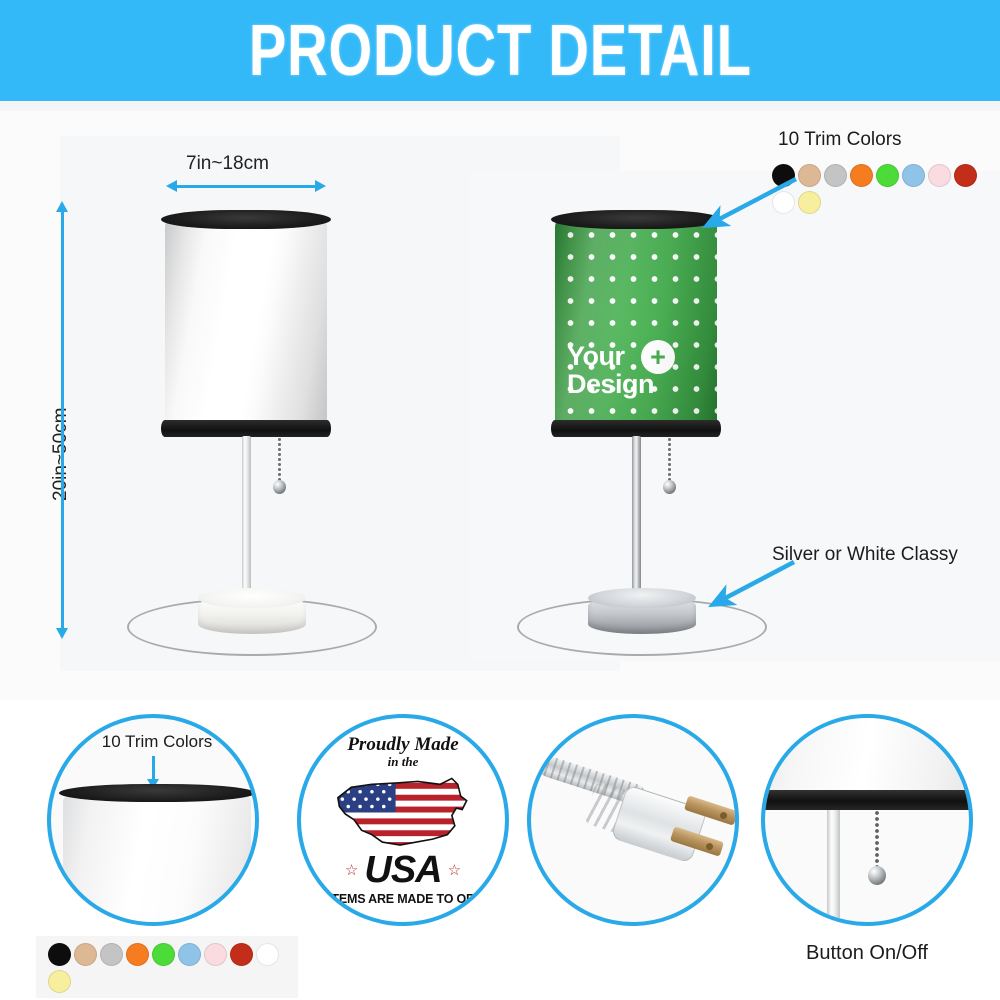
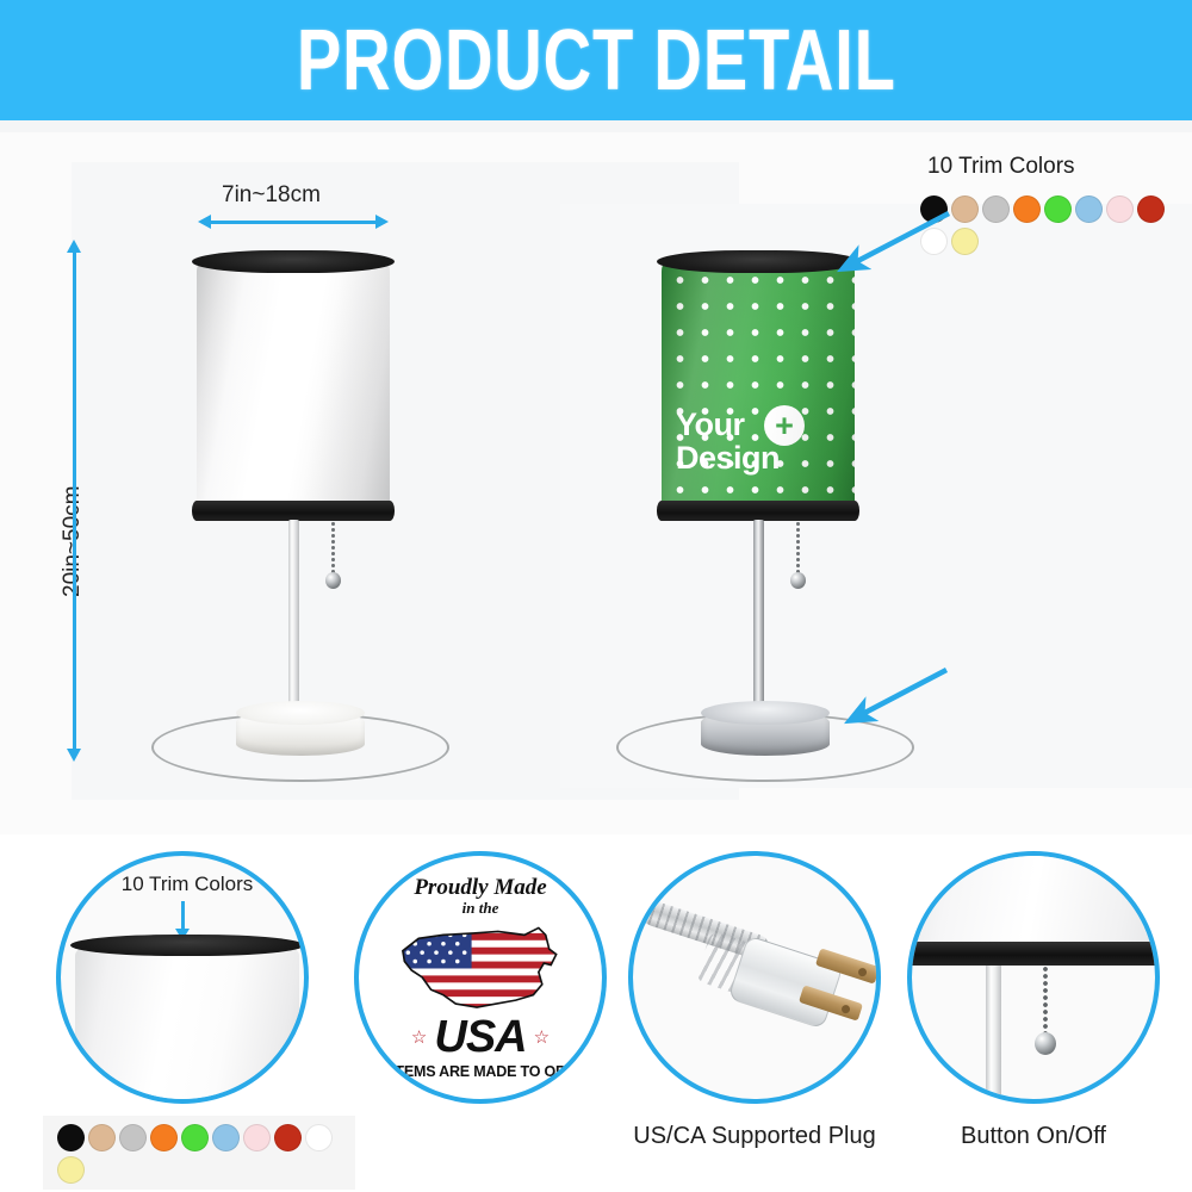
  PRODUCT DETAIL
  7in~18cm
  10 Trim Colors
- Silver or White Classy
  10 Trim Colors
  Proudly Made
  in the
  ☆
  USA
  ☆
  ALL ITEMS ARE MADE TO ORDER!
+ US/CA Supported Plug
  Button On/Off
